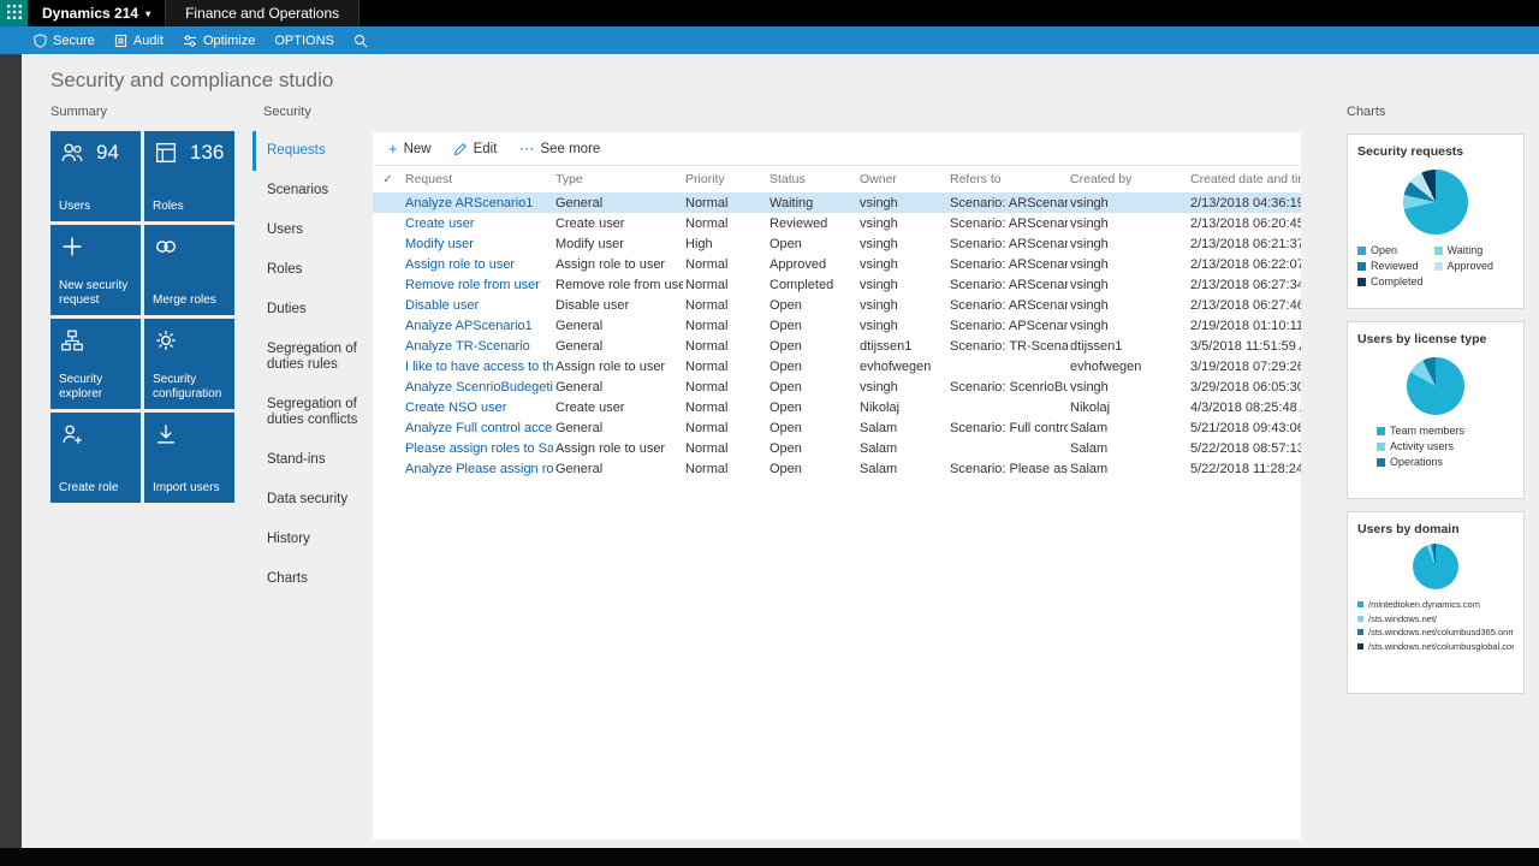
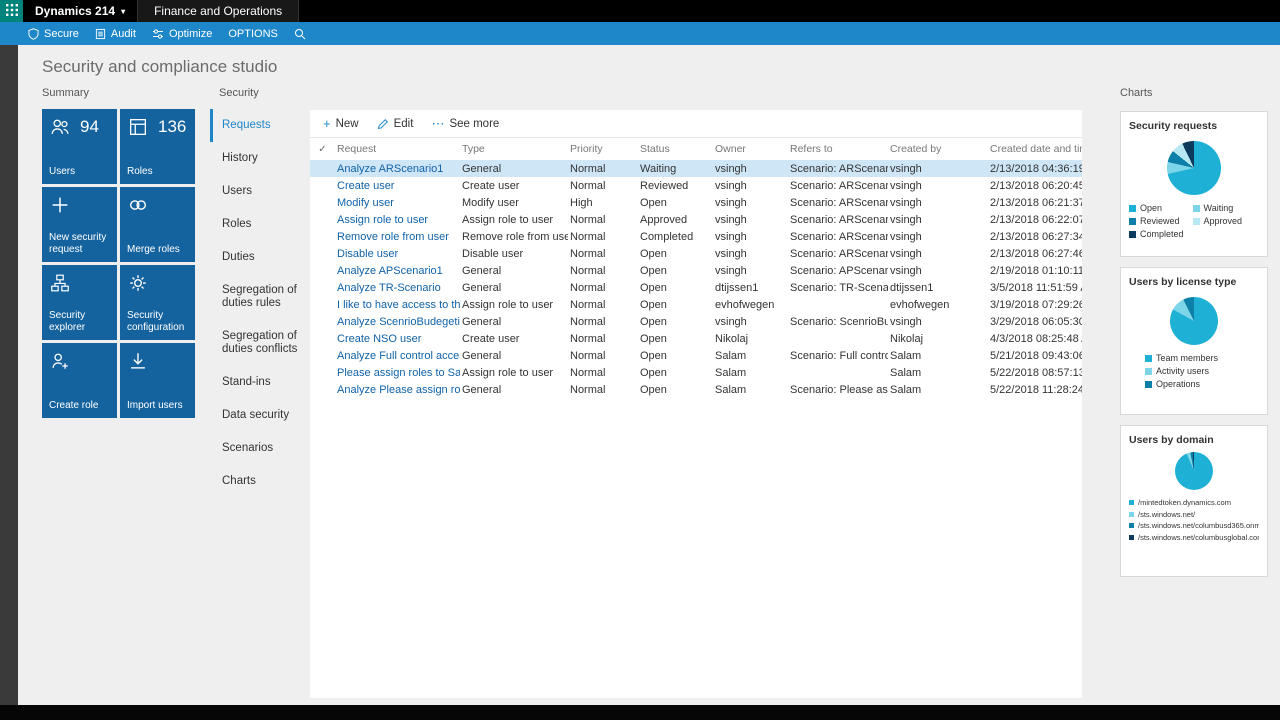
  Dynamics 214
  ▾
  Finance and Operations
  Secure
  Audit
  Optimize
  OPTIONS
  Security and compliance studio
  Summary
  94
  Users
  136
  Roles
  New security request
  Merge roles
  Security explorer
  Security configuration
  Create role
  Import users
  Security
  Requests
- Scenarios
+ History
  Users
  Roles
  Duties
  Segregation of duties rules
  Segregation of duties conflicts
  Stand-ins
  Data security
- History
+ Scenarios
  Charts
  +
  New
  Edit
  ⋯
  See more
  ✓
  Request
  Type
  Priority
  Status
  Owner
  Refers to
  Created by
  Created date and ti
  Analyze ARScenario1
  General
  Normal
  Waiting
  vsingh
  Scenario: ARScenar
  vsingh
  2/13/2018 04:36:19
  Create user
  Create user
  Normal
  Reviewed
  vsingh
  Scenario: ARScenar
  vsingh
  2/13/2018 06:20:45
  Modify user
  Modify user
  High
  Open
  vsingh
  Scenario: ARScenar
  vsingh
  2/13/2018 06:21:37
  Assign role to user
  Assign role to user
  Normal
  Approved
  vsingh
  Scenario: ARScenar
  vsingh
  2/13/2018 06:22:07
  Remove role from user
  Remove role from use
  Normal
  Completed
  vsingh
  Scenario: ARScenar
  vsingh
  2/13/2018 06:27:34
  Disable user
  Disable user
  Normal
  Open
  vsingh
  Scenario: ARScenar
  vsingh
  2/13/2018 06:27:46
  Analyze APScenario1
  General
  Normal
  Open
  vsingh
  Scenario: APScenar
  vsingh
  2/19/2018 01:10:11
  Analyze TR-Scenario
  General
  Normal
  Open
  dtijssen1
  Scenario: TR-Scena
  dtijssen1
  3/5/2018 11:51:59
  I like to have access to th
  Assign role to user
  Normal
  Open
  evhofwegen
  evhofwegen
  3/19/2018 07:29:26
  Analyze ScenrioBudegeti
  General
  Normal
  Open
  vsingh
  Scenario: ScenrioBu
  vsingh
  3/29/2018 06:05:30
  Create NSO user
  Create user
  Normal
  Open
  Nikolaj
  Nikolaj
  4/3/2018 08:25:48
  Analyze Full control acce
  General
  Normal
  Open
  Salam
  Scenario: Full contro
  Salam
  5/21/2018 09:43:06
  Please assign roles to Sa
  Assign role to user
  Normal
  Open
  Salam
  Salam
  5/22/2018 08:57:13
  Analyze Please assign ro
  General
  Normal
  Open
  Salam
  Scenario: Please as
  Salam
  5/22/2018 11:28:24
  Charts
  Security requests
  Open
  Waiting
  Reviewed
  Approved
  Completed
  Users by license type
  Team members
  Activity users
  Operations
  Users by domain
  /mintedtoken.dynamics.com
  /sts.windows.net/
  /sts.windows.net/columbusd365.onm
  /sts.windows.net/columbusglobal.co
